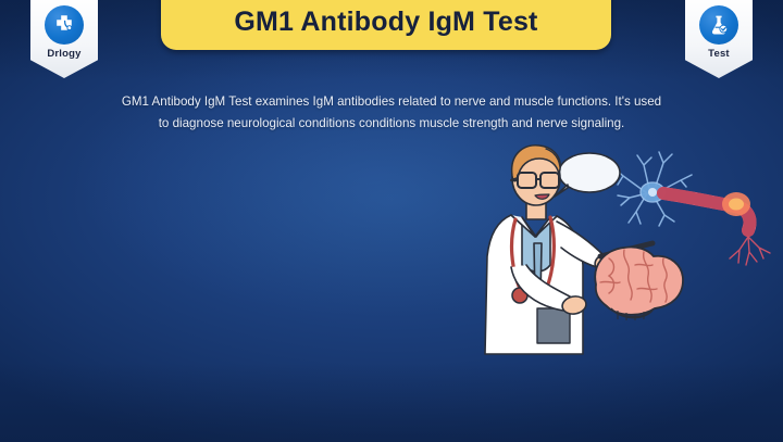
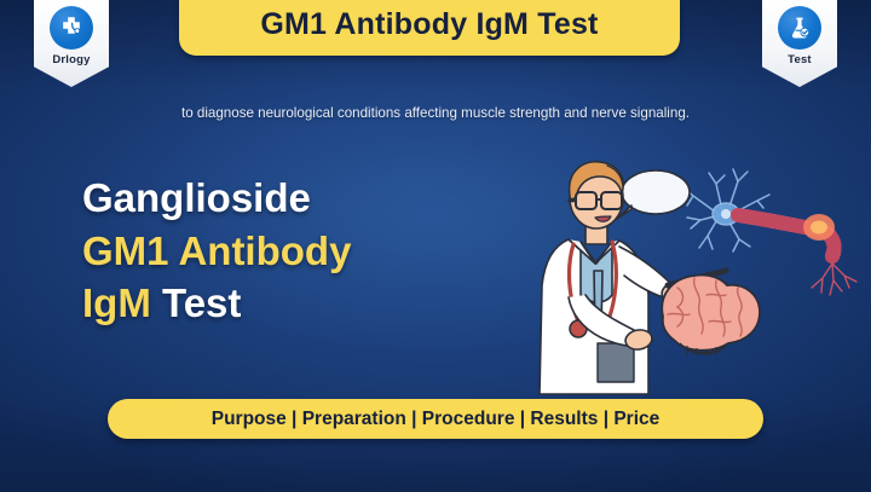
  GM1 Antibody IgM Test
  Drlogy
  Test
- GM1 Antibody IgM Test examines IgM antibodies related to nerve and muscle functions. It's used
- to diagnose neurological conditions conditions muscle strength and nerve signaling.
+ to diagnose neurological conditions affecting muscle strength and nerve signaling.
+ Ganglioside
+ GM1 Antibody
+ IgM Test
+ Purpose | Preparation | Procedure | Results | Price
